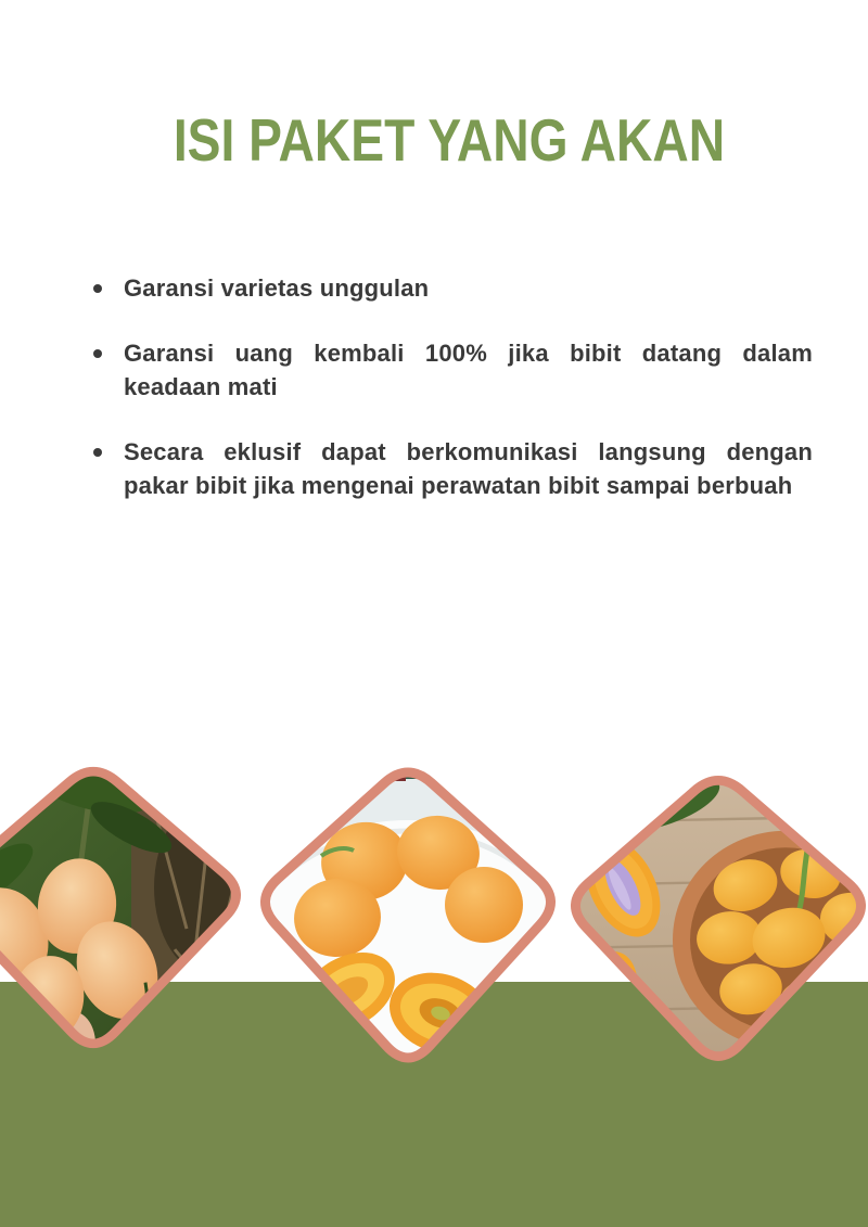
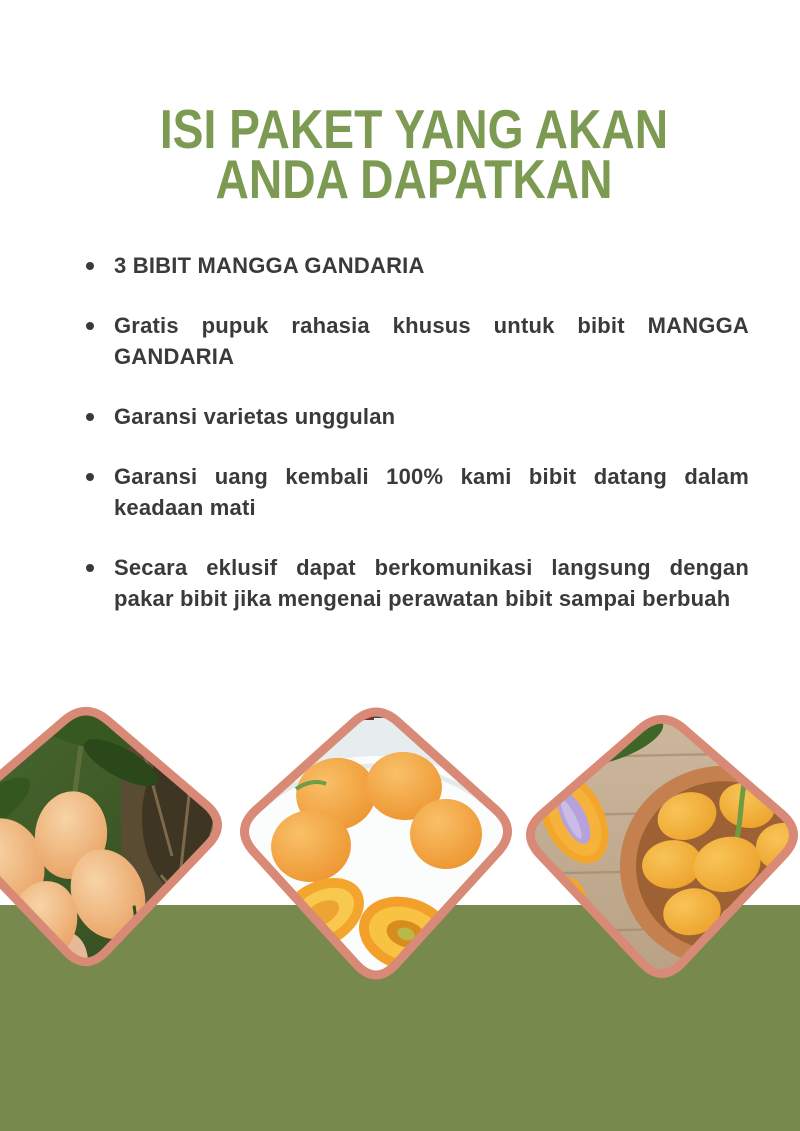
  ISI PAKET YANG AKAN
+ ANDA DAPATKAN
+ 3 BIBIT MANGGA GANDARIA
+ Gratis pupuk rahasia khusus untuk bibit MANGGA GANDARIA
  Garansi varietas unggulan
- Garansi uang kembali 100% jika bibit datang dalam keadaan mati
+ Garansi uang kembali 100% kami bibit datang dalam keadaan mati
  Secara eklusif dapat berkomunikasi langsung dengan pakar bibit jika mengenai perawatan bibit sampai berbuah
